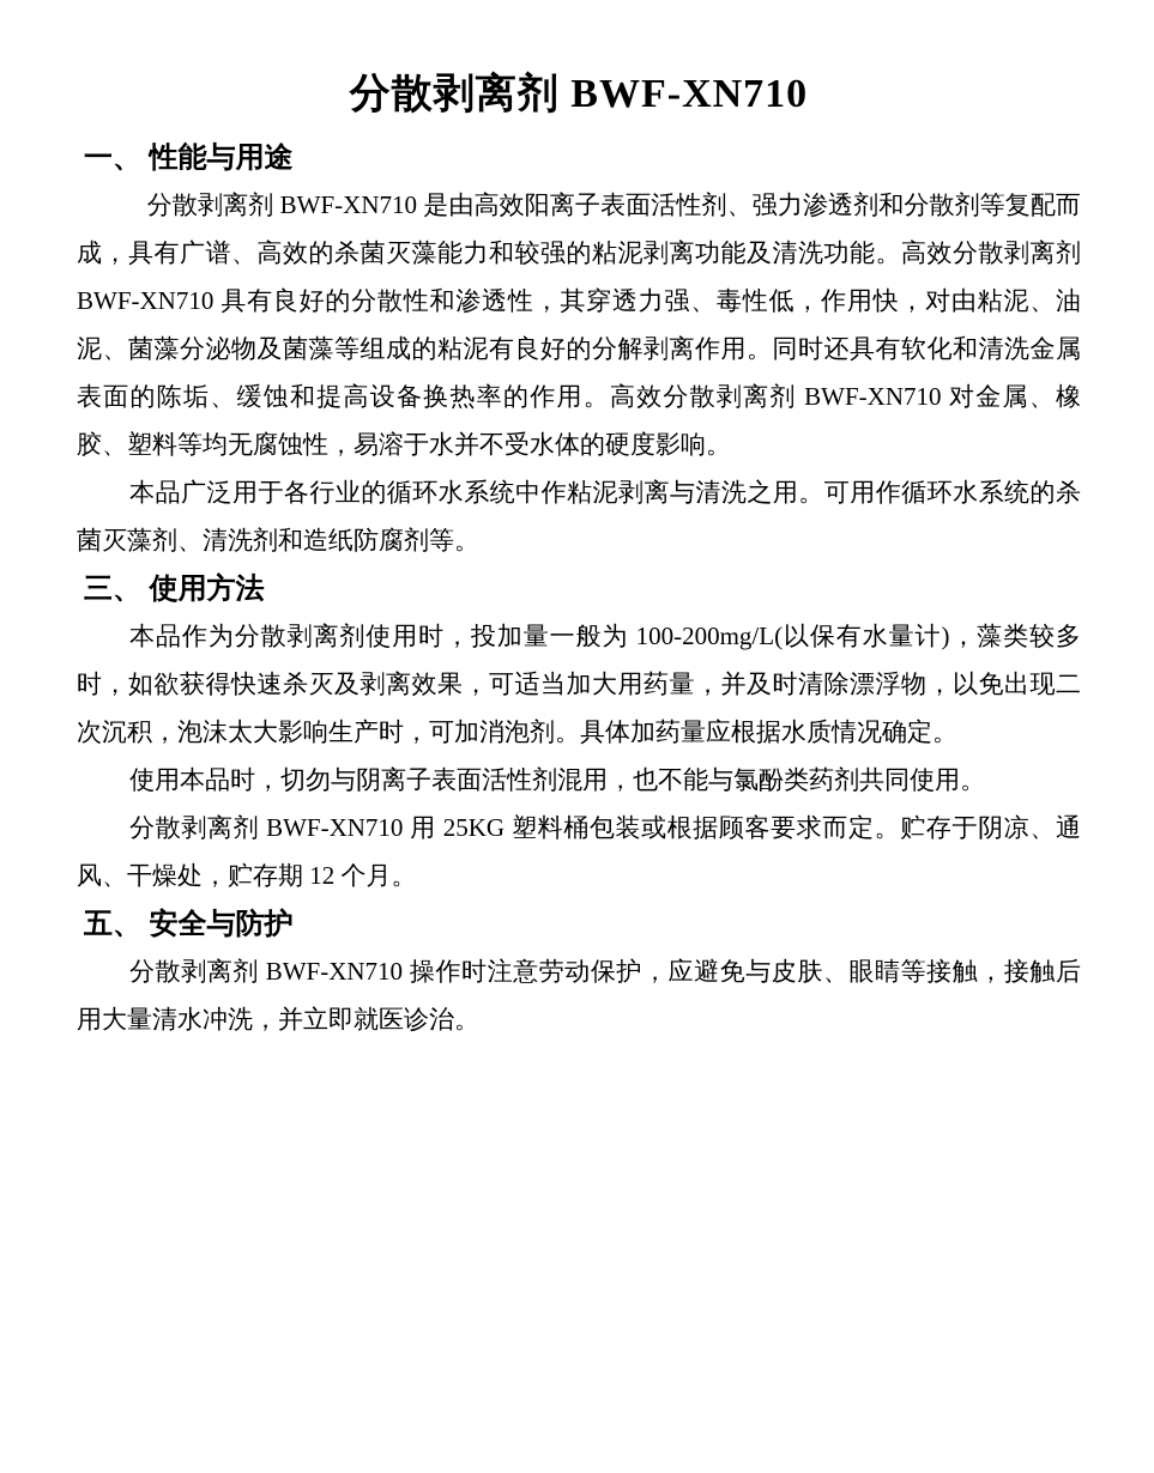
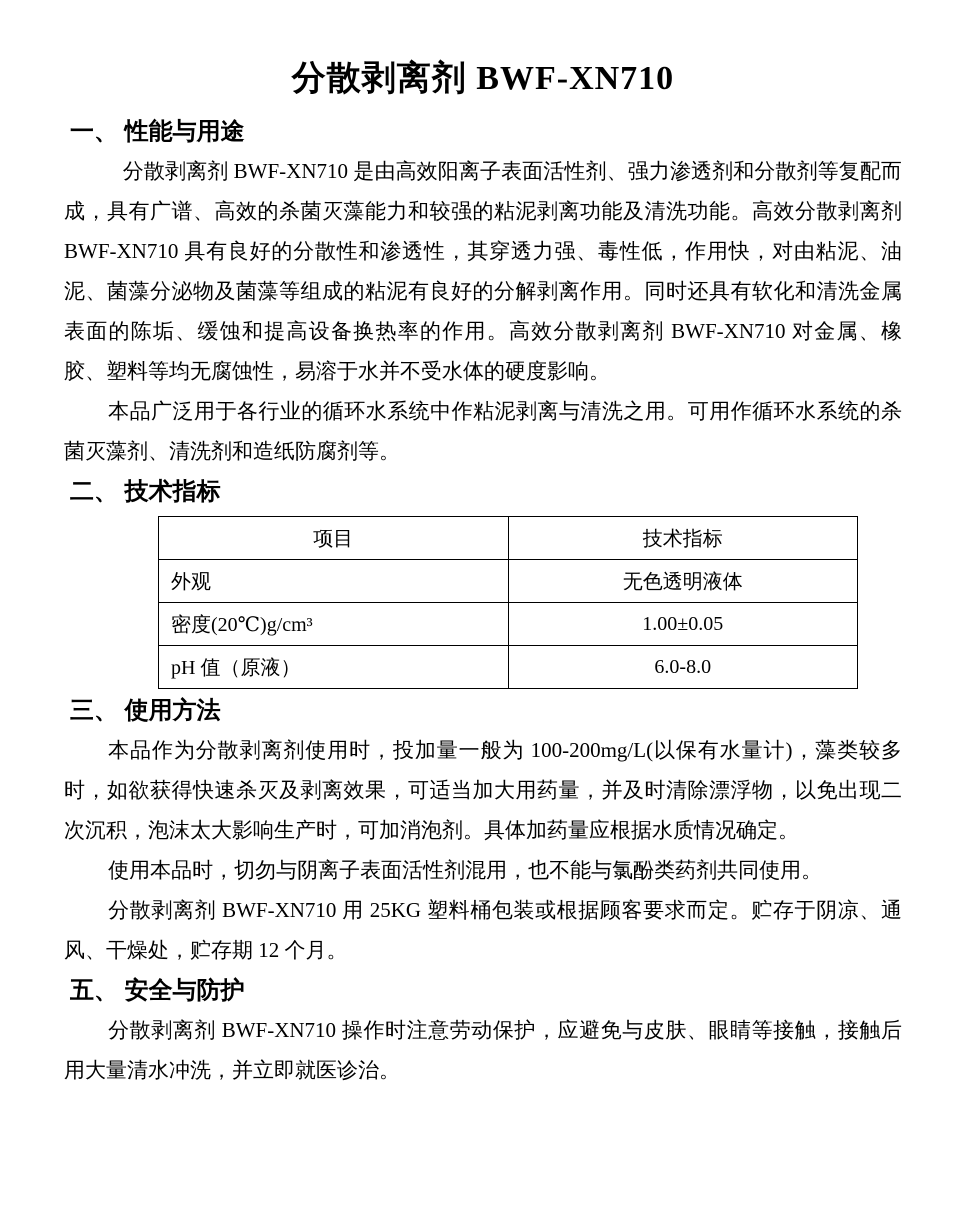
  分散剥离剂 BWF-XN710
  一、 性能与用途
  分散剥离剂 BWF-XN710 是由高效阳离子表面活性剂、强力渗透剂和分散剂等复配而成，具有广谱、高效的杀菌灭藻能力和较强的粘泥剥离功能及清洗功能。高效分散剥离剂 BWF-XN710 具有良好的分散性和渗透性，其穿透力强、毒性低，作用快，对由粘泥、油泥、菌藻分泌物及菌藻等组成的粘泥有良好的分解剥离作用。同时还具有软化和清洗金属表面的陈垢、缓蚀和提高设备换热率的作用。高效分散剥离剂 BWF-XN710 对金属、橡胶、塑料等均无腐蚀性，易溶于水并不受水体的硬度影响。
  本品广泛用于各行业的循环水系统中作粘泥剥离与清洗之用。可用作循环水系统的杀菌灭藻剂、清洗剂和造纸防腐剂等。
+ 二、 技术指标
+ 项目	技术指标
+ 外观	无色透明液体
+ 密度(20℃)g/cm³	1.00±0.05
+ pH 值（原液）	6.0-8.0
  三、 使用方法
  本品作为分散剥离剂使用时，投加量一般为 100-200mg/L(以保有水量计)，藻类较多时，如欲获得快速杀灭及剥离效果，可适当加大用药量，并及时清除漂浮物，以免出现二次沉积，泡沫太大影响生产时，可加消泡剂。具体加药量应根据水质情况确定。
  使用本品时，切勿与阴离子表面活性剂混用，也不能与氯酚类药剂共同使用。
  分散剥离剂 BWF-XN710 用 25KG 塑料桶包装或根据顾客要求而定。贮存于阴凉、通风、干燥处，贮存期 12 个月。
  五、 安全与防护
  分散剥离剂 BWF-XN710 操作时注意劳动保护，应避免与皮肤、眼睛等接触，接触后用大量清水冲洗，并立即就医诊治。
